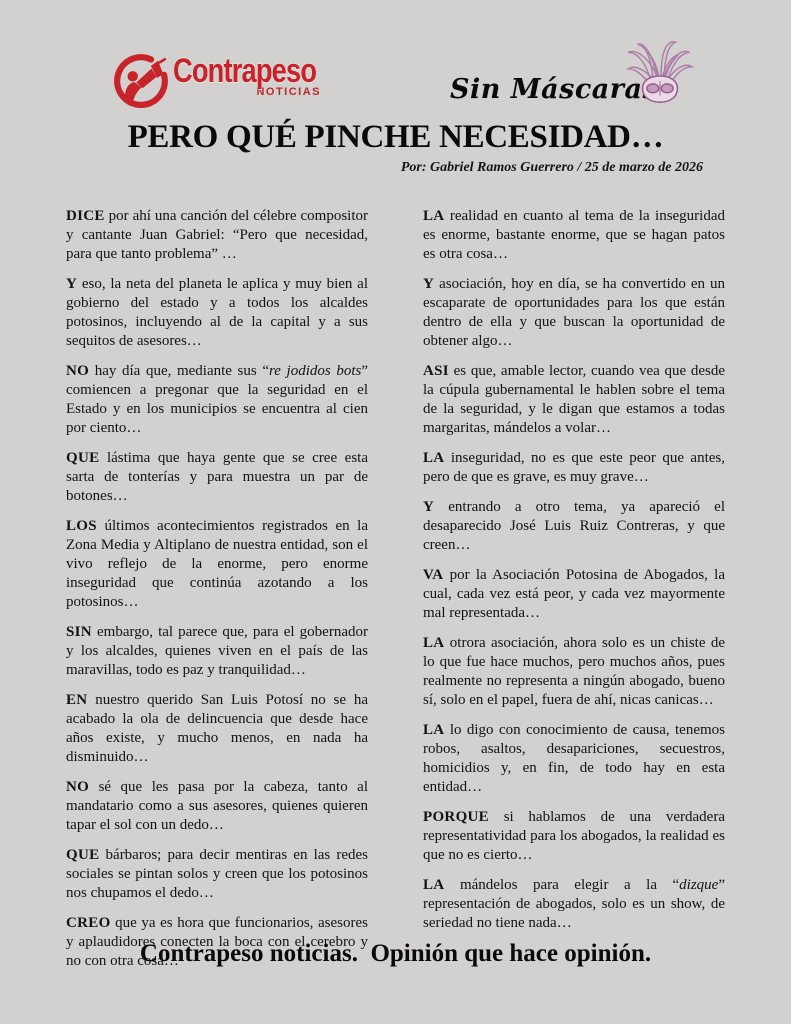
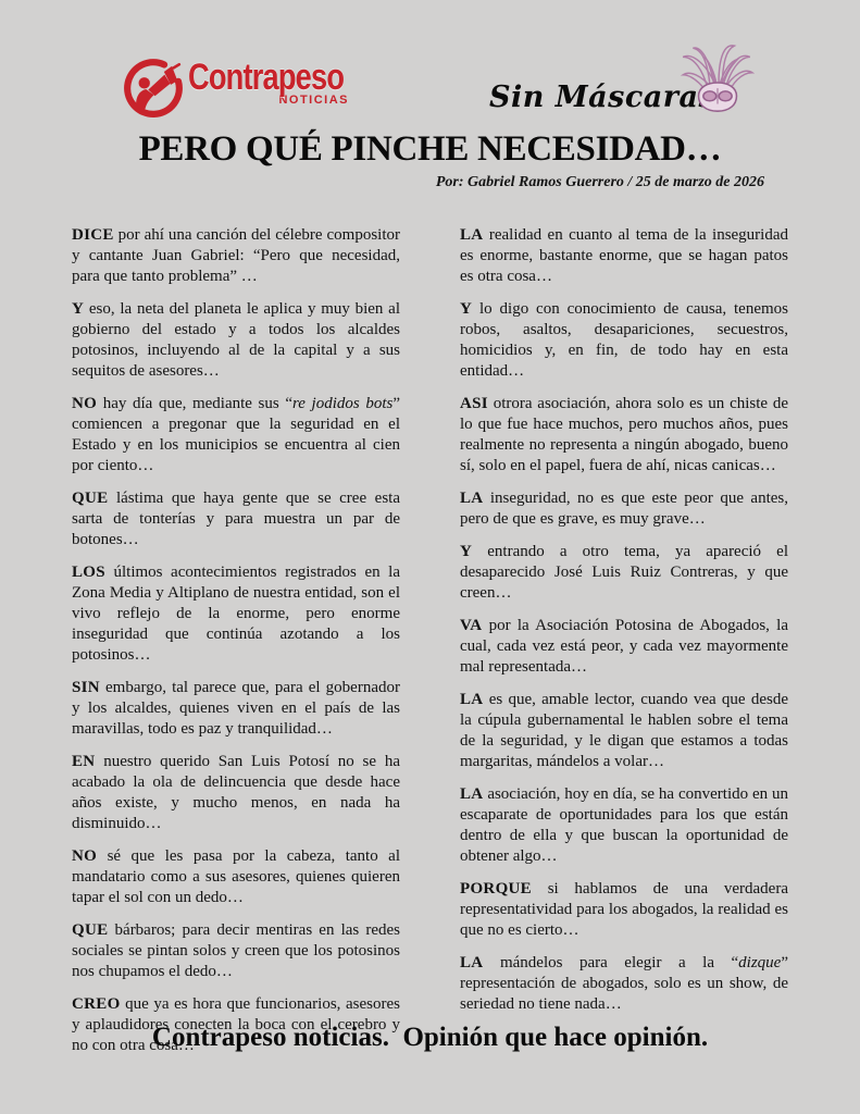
  Contrapeso
  NOTICIAS
  Sin Máscara
  PERO QUÉ PINCHE NECESIDAD…
  Por: Gabriel Ramos Guerrero / 25 de marzo de 2026
  DICE por ahí una canción del célebre compositor y cantante Juan Gabriel: “Pero que necesidad, para que tanto problema” …
  Y eso, la neta del planeta le aplica y muy bien al gobierno del estado y a todos los alcaldes potosinos, incluyendo al de la capital y a sus sequitos de asesores…
  NO hay día que, mediante sus “re jodidos bots” comiencen a pregonar que la seguridad en el Estado y en los municipios se encuentra al cien por ciento…
  QUE lástima que haya gente que se cree esta sarta de tonterías y para muestra un par de botones…
  LOS últimos acontecimientos registrados en la Zona Media y Altiplano de nuestra entidad, son el vivo reflejo de la enorme, pero enorme inseguridad que continúa azotando a los potosinos…
  SIN embargo, tal parece que, para el gobernador y los alcaldes, quienes viven en el país de las maravillas, todo es paz y tranquilidad…
  EN nuestro querido San Luis Potosí no se ha acabado la ola de delincuencia que desde hace años existe, y mucho menos, en nada ha disminuido…
  NO sé que les pasa por la cabeza, tanto al mandatario como a sus asesores, quienes quieren tapar el sol con un dedo…
  QUE bárbaros; para decir mentiras en las redes sociales se pintan solos y creen que los potosinos nos chupamos el dedo…
  CREO que ya es hora que funcionarios, asesores y aplaudidores conecten la boca con el cerebro y no con otra cosa…
  LA realidad en cuanto al tema de la inseguridad es enorme, bastante enorme, que se hagan patos es otra cosa…
- Y asociación, hoy en día, se ha convertido en un escaparate de oportunidades para los que están dentro de ella y que buscan la oportunidad de obtener algo…
+ Y lo digo con conocimiento de causa, tenemos robos, asaltos, desapariciones, secuestros, homicidios y, en fin, de todo hay en esta entidad…
- ASI es que, amable lector, cuando vea que desde la cúpula gubernamental le hablen sobre el tema de la seguridad, y le digan que estamos a todas margaritas, mándelos a volar…
+ ASI otrora asociación, ahora solo es un chiste de lo que fue hace muchos, pero muchos años, pues realmente no representa a ningún abogado, bueno sí, solo en el papel, fuera de ahí, nicas canicas…
  LA inseguridad, no es que este peor que antes, pero de que es grave, es muy grave…
  Y entrando a otro tema, ya apareció el desaparecido José Luis Ruiz Contreras, y que creen…
  VA por la Asociación Potosina de Abogados, la cual, cada vez está peor, y cada vez mayormente mal representada…
- LA otrora asociación, ahora solo es un chiste de lo que fue hace muchos, pero muchos años, pues realmente no representa a ningún abogado, bueno sí, solo en el papel, fuera de ahí, nicas canicas…
+ LA es que, amable lector, cuando vea que desde la cúpula gubernamental le hablen sobre el tema de la seguridad, y le digan que estamos a todas margaritas, mándelos a volar…
- LA lo digo con conocimiento de causa, tenemos robos, asaltos, desapariciones, secuestros, homicidios y, en fin, de todo hay en esta entidad…
+ LA asociación, hoy en día, se ha convertido en un escaparate de oportunidades para los que están dentro de ella y que buscan la oportunidad de obtener algo…
  PORQUE si hablamos de una verdadera representatividad para los abogados, la realidad es que no es cierto…
  LA mándelos para elegir a la “dizque” representación de abogados, solo es un show, de seriedad no tiene nada…
  Contrapeso noticias. Opinión que hace opinión.
